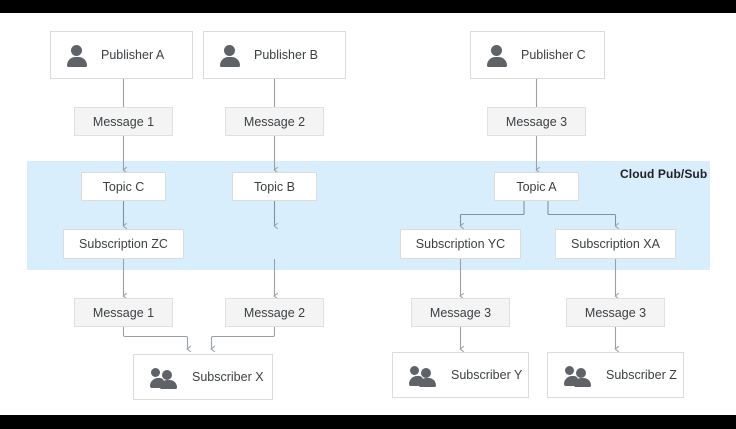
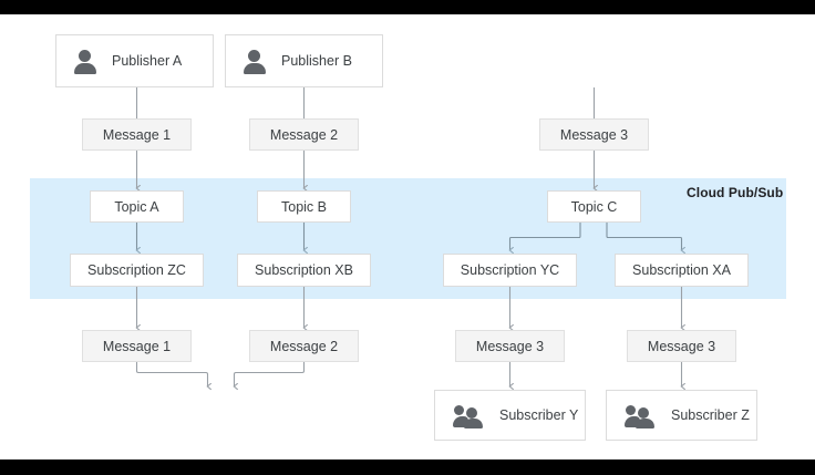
  Cloud Pub/Sub
  Publisher A
  Publisher B
- Publisher C
  Message 1
  Message 2
  Message 3
- Topic C
+ Topic A
  Topic B
- Topic A
+ Topic C
  Subscription ZC
+ Subscription XB
  Subscription YC
  Subscription XA
  Message 1
  Message 2
  Message 3
  Message 3
- Subscriber X
  Subscriber Y
  Subscriber Z
